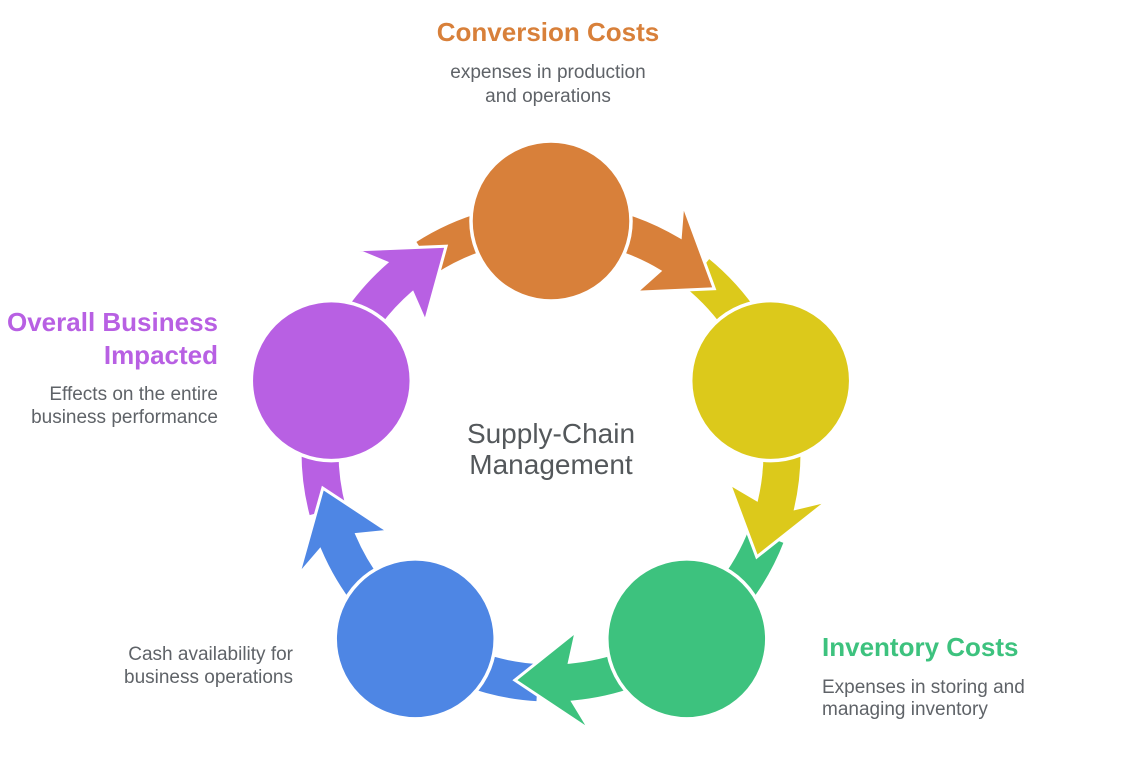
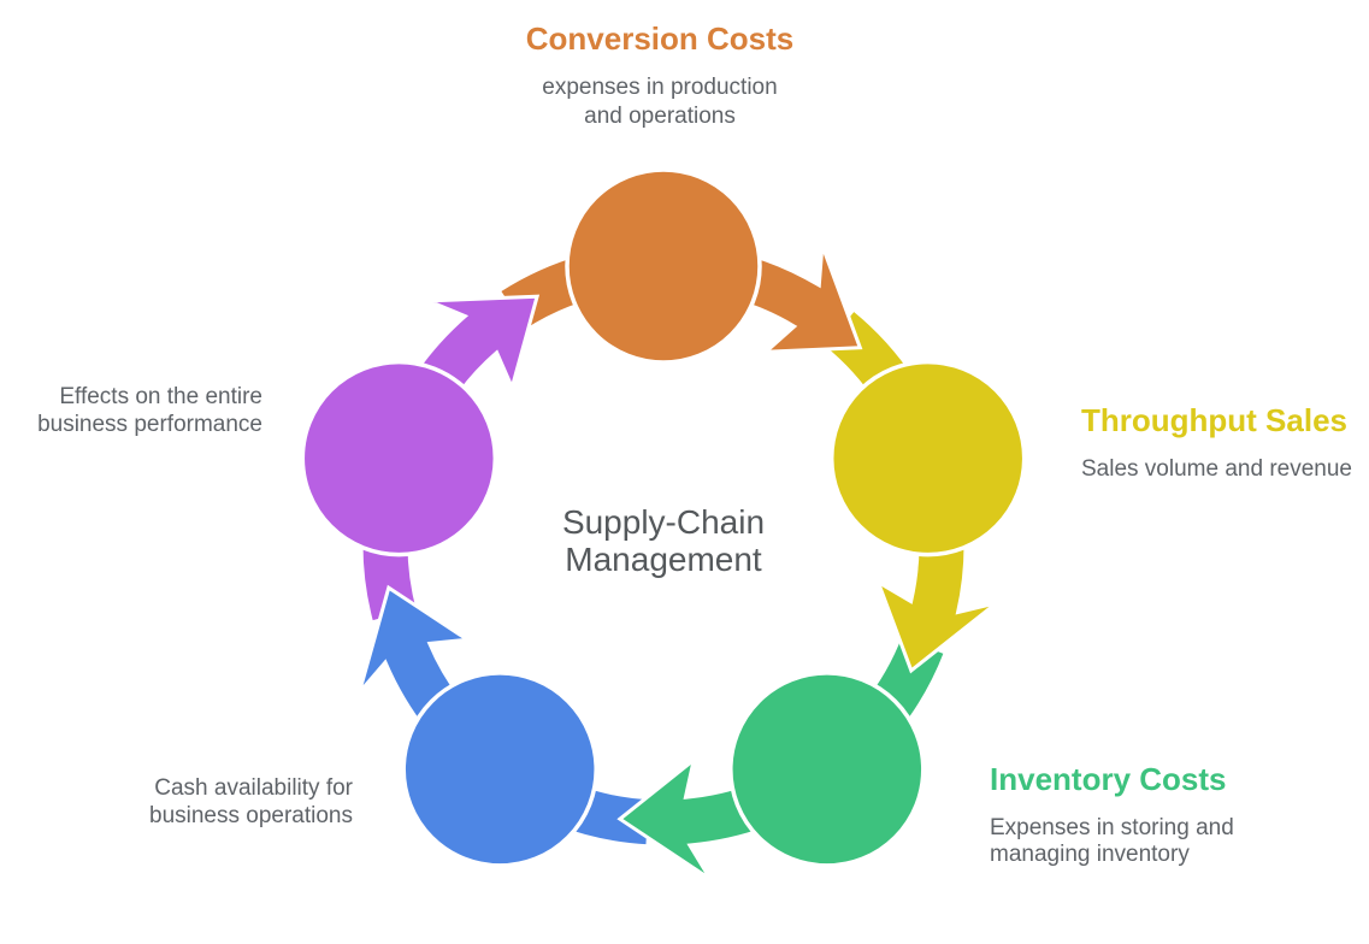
  Supply-Chain
  Management
  Conversion Costs
  expenses in production
  and operations
+ Throughput Sales
+ Sales volume and revenue
  Inventory Costs
  Expenses in storing and
  managing inventory
  Cash availability for
  business operations
- Overall Business
- Impacted
  Effects on the entire
  business performance
